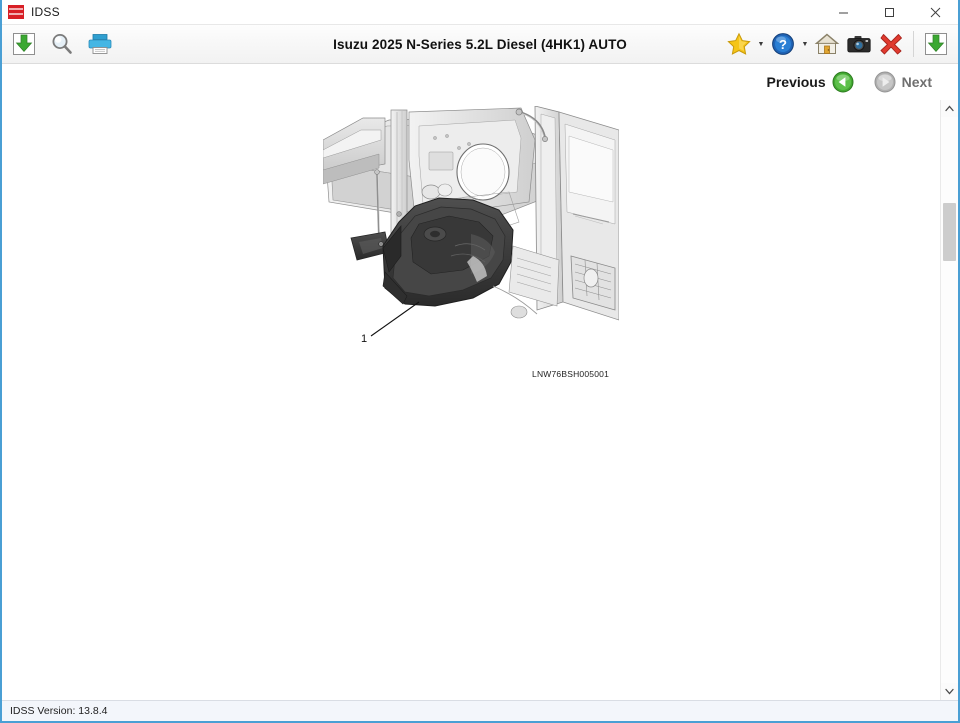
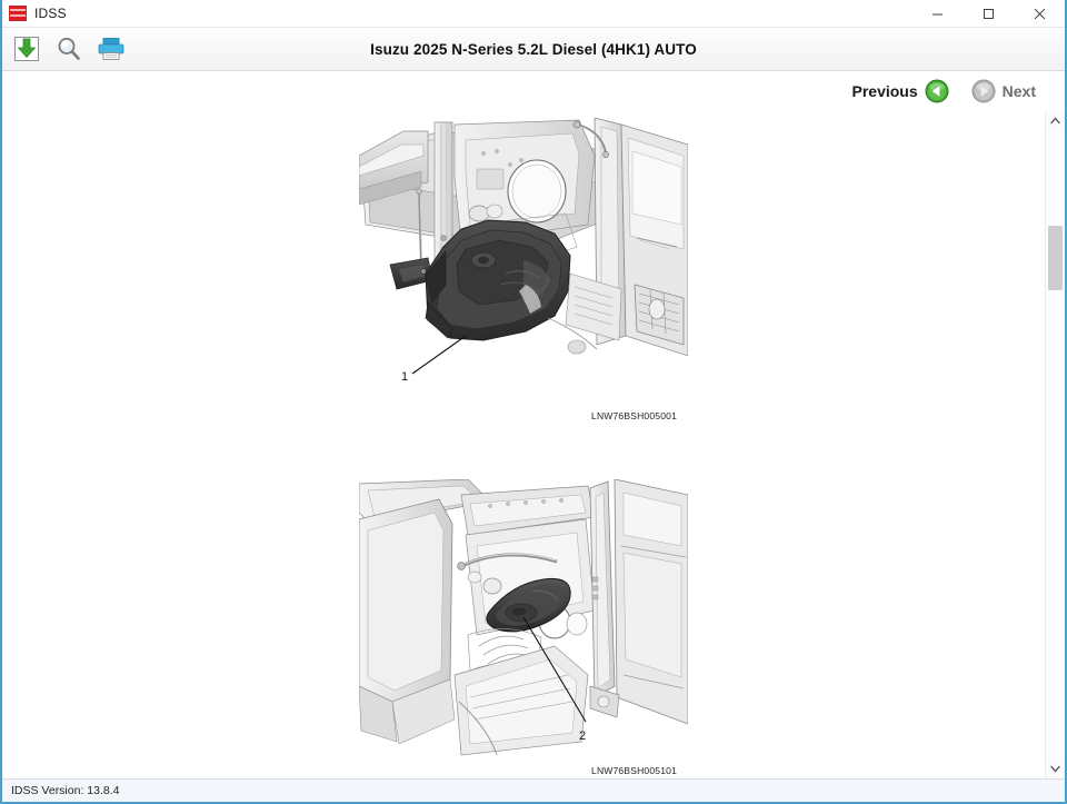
  IDSS
  Isuzu 2025 N-Series 5.2L Diesel (4HK1) AUTO
- ?
  Previous
  Next
  1
  LNW76BSH005001
+ 2
+ LNW76BSH005101
  IDSS Version: 13.8.4
